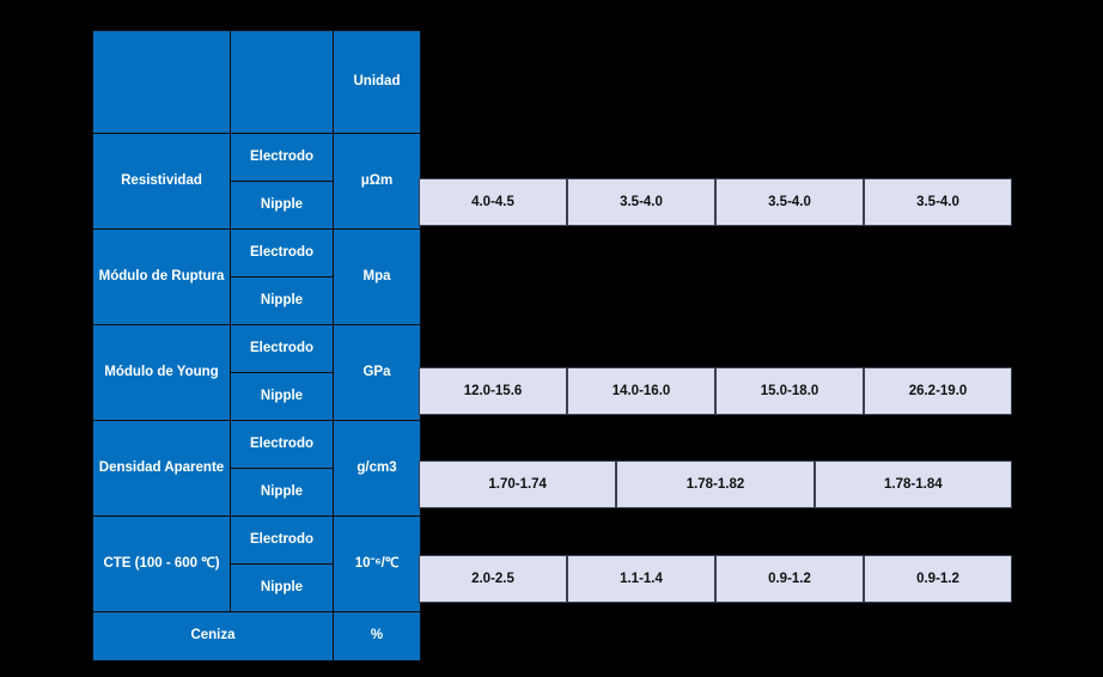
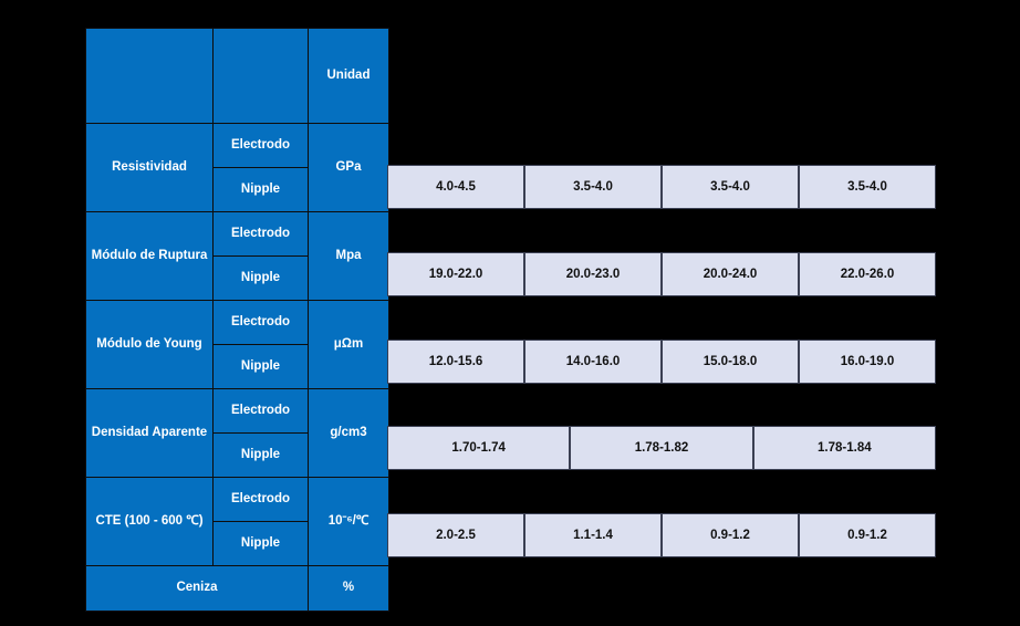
  		Unidad
- Resistividad	Electrodo	μΩm
+ Resistividad	Electrodo	GPa
  Nipple
  Módulo de Ruptura	Electrodo	Mpa
  Nipple
- Módulo de Young	Electrodo	GPa
+ Módulo de Young	Electrodo	μΩm
  Nipple
  Densidad Aparente	Electrodo	g/cm3
  Nipple
  CTE (100 - 600 ℃)	Electrodo	10⁻⁶/℃
  Nipple
  Ceniza	%
  4.0-4.5
  3.5-4.0
  3.5-4.0
  3.5-4.0
+ 19.0-22.0
+ 20.0-23.0
+ 20.0-24.0
+ 22.0-26.0
  12.0-15.6
  14.0-16.0
  15.0-18.0
- 26.2-19.0
+ 16.0-19.0
  1.70-1.74
  1.78-1.82
  1.78-1.84
  2.0-2.5
  1.1-1.4
  0.9-1.2
  0.9-1.2
